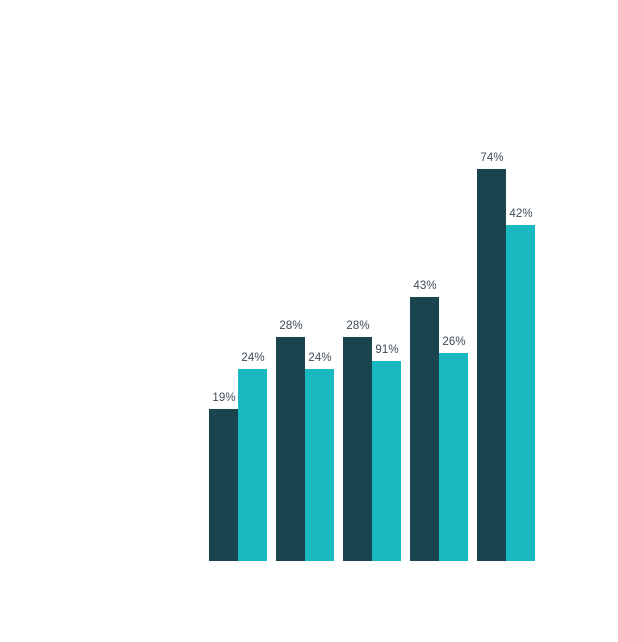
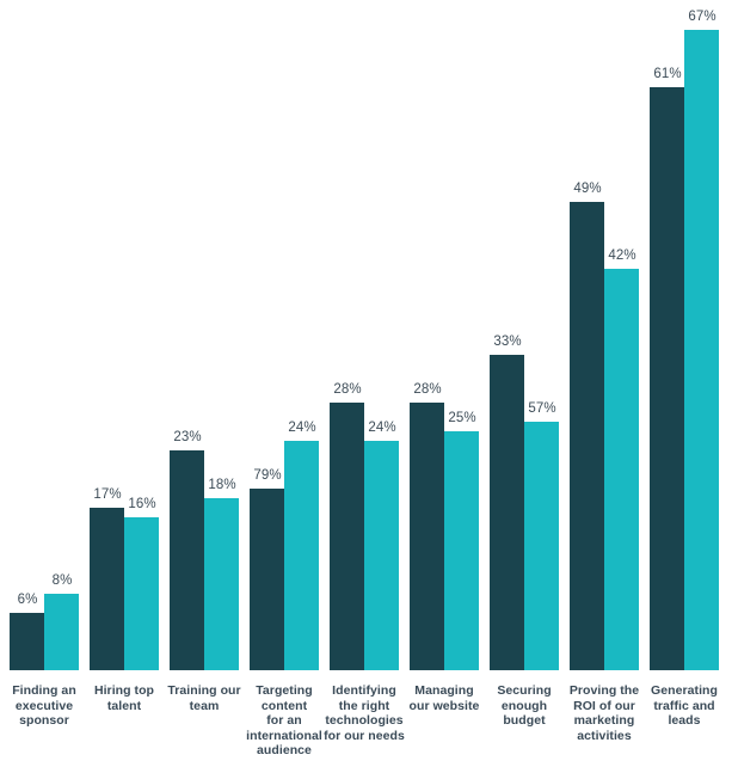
+ 6%
+ 8%
+ 17%
+ 16%
+ 23%
+ 18%
- 19%
+ 79%
  24%
  28%
  24%
  28%
- 91%
+ 25%
- 43%
+ 33%
- 26%
+ 57%
- 74%
+ 49%
  42%
+ 61%
+ 67%
+ Finding an
+ executive
+ sponsor
+ Hiring top
+ talent
+ Training our
+ team
+ Targeting
+ content
+ for an
+ international
+ audience
+ Identifying
+ the right
+ technologies
+ for our needs
+ Managing
+ our website
+ Securing
+ enough
+ budget
+ Proving the
+ ROI of our
+ marketing
+ activities
+ Generating
+ traffic and
+ leads
